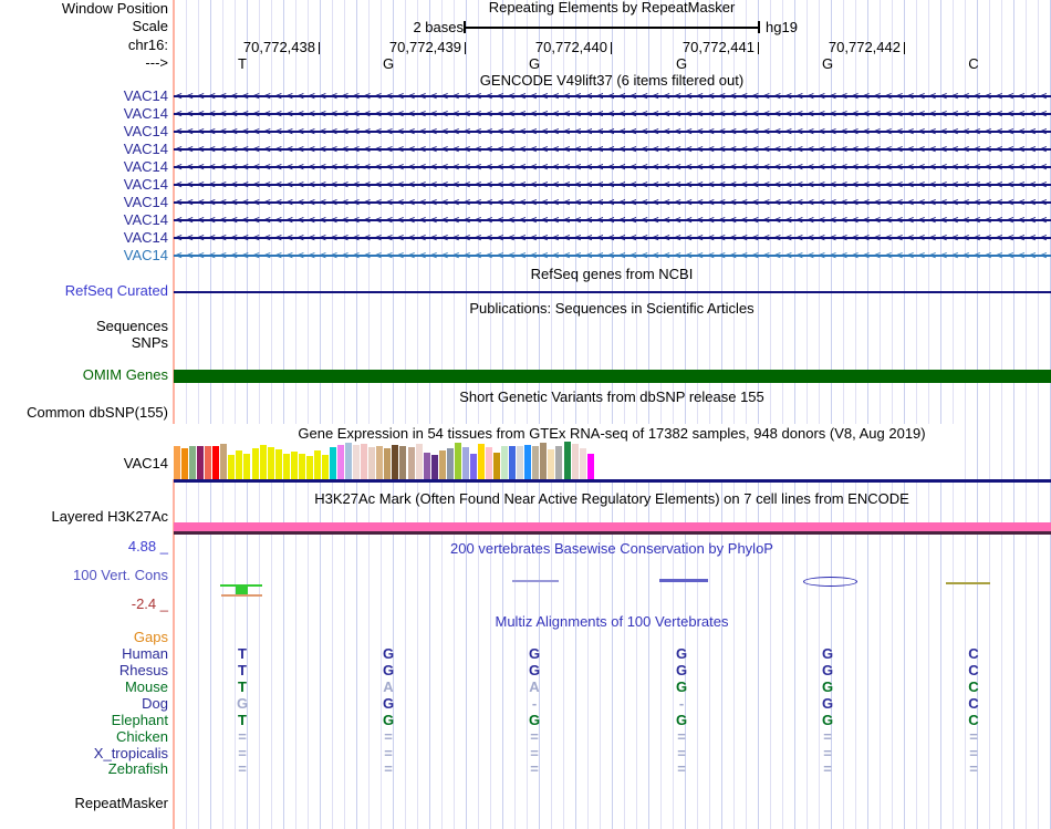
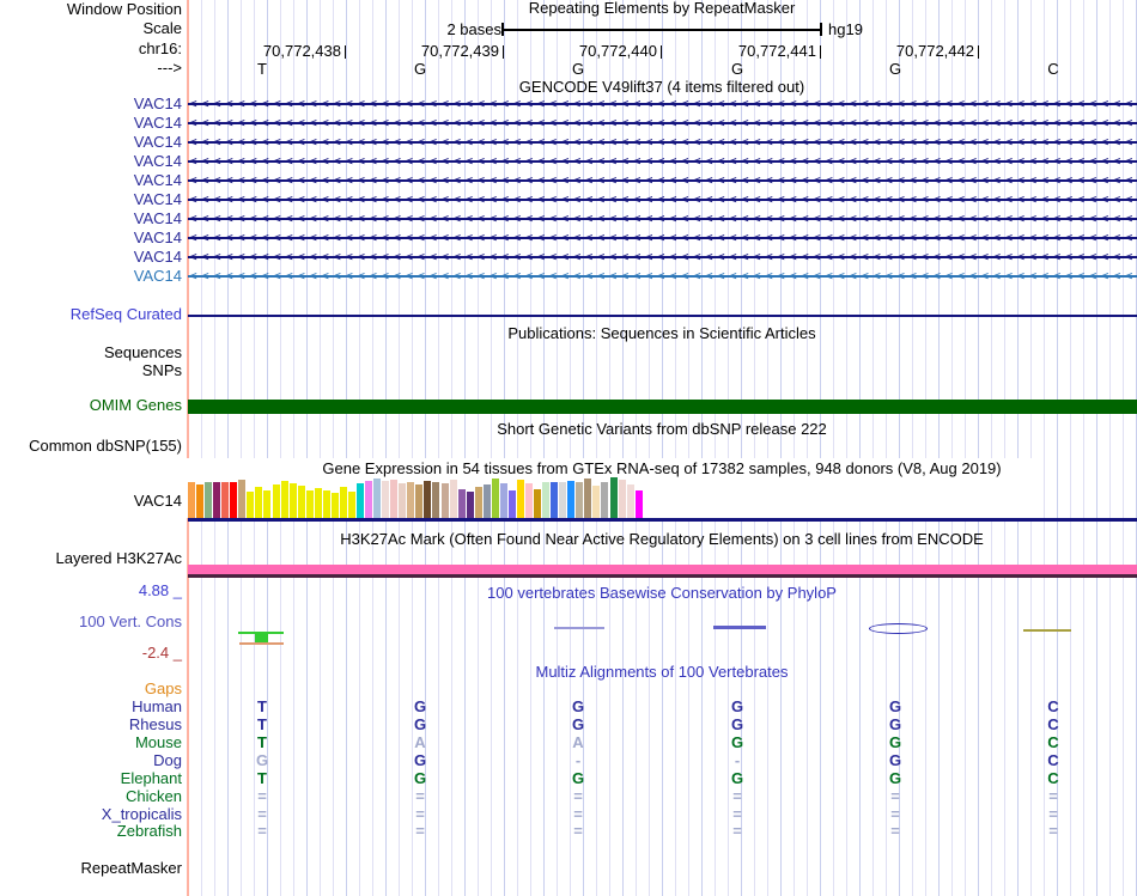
  Window Position
  Scale
  chr16:
  --->
  2 bases
  hg19
  70,772,438
  70,772,439
  70,772,440
  70,772,441
  70,772,442
  T
  G
  G
  G
  G
  C
- GENCODE V49lift37 (6 items filtered out)
+ GENCODE V49lift37 (4 items filtered out)
  VAC14
  <<<<<<<<<<<<<<<<<<<<<<<<<<<<<<<<<<<<<<<<<<<<<<<<<<<<<<<<<<<<<<<<<<<<<<<<<<<<<<<
  VAC14
  <<<<<<<<<<<<<<<<<<<<<<<<<<<<<<<<<<<<<<<<<<<<<<<<<<<<<<<<<<<<<<<<<<<<<<<<<<<<<<<
  VAC14
  <<<<<<<<<<<<<<<<<<<<<<<<<<<<<<<<<<<<<<<<<<<<<<<<<<<<<<<<<<<<<<<<<<<<<<<<<<<<<<<
  VAC14
  <<<<<<<<<<<<<<<<<<<<<<<<<<<<<<<<<<<<<<<<<<<<<<<<<<<<<<<<<<<<<<<<<<<<<<<<<<<<<<<
  VAC14
  <<<<<<<<<<<<<<<<<<<<<<<<<<<<<<<<<<<<<<<<<<<<<<<<<<<<<<<<<<<<<<<<<<<<<<<<<<<<<<<
  VAC14
  <<<<<<<<<<<<<<<<<<<<<<<<<<<<<<<<<<<<<<<<<<<<<<<<<<<<<<<<<<<<<<<<<<<<<<<<<<<<<<<
  VAC14
  <<<<<<<<<<<<<<<<<<<<<<<<<<<<<<<<<<<<<<<<<<<<<<<<<<<<<<<<<<<<<<<<<<<<<<<<<<<<<<<
  VAC14
  <<<<<<<<<<<<<<<<<<<<<<<<<<<<<<<<<<<<<<<<<<<<<<<<<<<<<<<<<<<<<<<<<<<<<<<<<<<<<<<
  VAC14
  <<<<<<<<<<<<<<<<<<<<<<<<<<<<<<<<<<<<<<<<<<<<<<<<<<<<<<<<<<<<<<<<<<<<<<<<<<<<<<<
  VAC14
  <<<<<<<<<<<<<<<<<<<<<<<<<<<<<<<<<<<<<<<<<<<<<<<<<<<<<<<<<<<<<<<<<<<<<<<<<<<<<<<
- RefSeq genes from NCBI
  RefSeq Curated
  Publications: Sequences in Scientific Articles
  Sequences
  SNPs
  OMIM Genes
- Short Genetic Variants from dbSNP release 155
+ Short Genetic Variants from dbSNP release 222
  Common dbSNP(155)
  Gene Expression in 54 tissues from GTEx RNA-seq of 17382 samples, 948 donors (V8, Aug 2019)
  VAC14
- H3K27Ac Mark (Often Found Near Active Regulatory Elements) on 7 cell lines from ENCODE
+ H3K27Ac Mark (Often Found Near Active Regulatory Elements) on 3 cell lines from ENCODE
  Layered H3K27Ac
  4.88 _
- 200 vertebrates Basewise Conservation by PhyloP
+ 100 vertebrates Basewise Conservation by PhyloP
  100 Vert. Cons
  -2.4 _
  Multiz Alignments of 100 Vertebrates
  Gaps
  Human
  T
  G
  G
  G
  G
  C
  Rhesus
  T
  G
  G
  G
  G
  C
  Mouse
  T
  A
  A
  G
  G
  C
  Dog
  G
  G
  -
  -
  G
  C
  Elephant
  T
  G
  G
  G
  G
  C
  Chicken
  =
  =
  =
  =
  =
  =
  X_tropicalis
  =
  =
  =
  =
  =
  =
  Zebrafish
  =
  =
  =
  =
  =
  =
  Repeating Elements by RepeatMasker
  RepeatMasker
